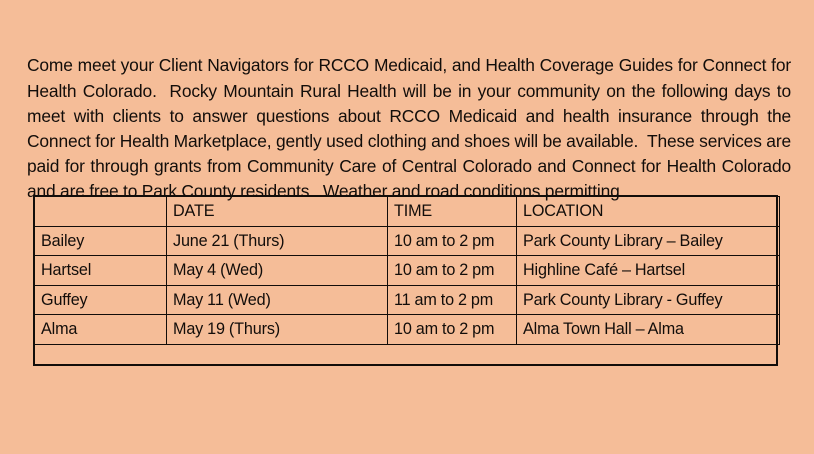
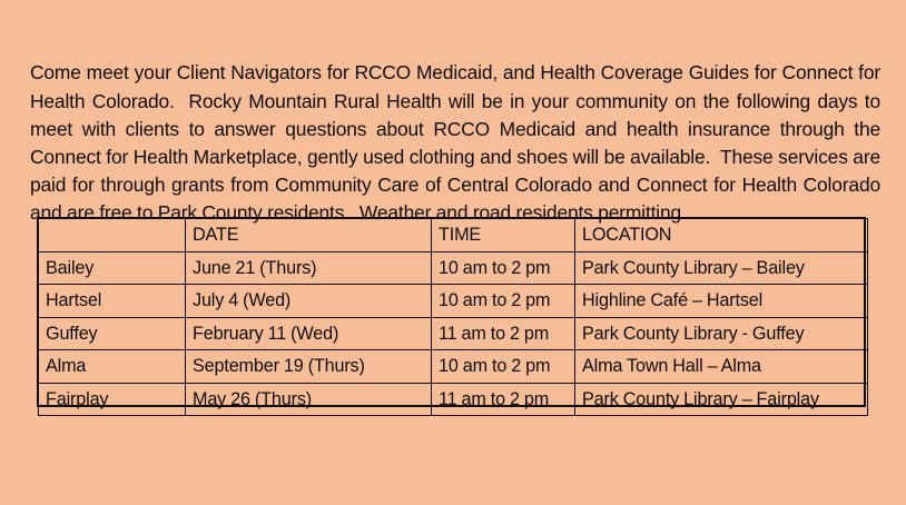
- Come meet your Client Navigators for RCCO Medicaid, and Health Coverage Guides for Connect for Health Colorado. Rocky Mountain Rural Health will be in your community on the following days to meet with clients to answer questions about RCCO Medicaid and health insurance through the Connect for Health Marketplace, gently used clothing and shoes will be available. These services are paid for through grants from Community Care of Central Colorado and Connect for Health Colorado and are free to Park County residents. Weather and road conditions permitting.
+ Come meet your Client Navigators for RCCO Medicaid, and Health Coverage Guides for Connect for Health Colorado. Rocky Mountain Rural Health will be in your community on the following days to meet with clients to answer questions about RCCO Medicaid and health insurance through the Connect for Health Marketplace, gently used clothing and shoes will be available. These services are paid for through grants from Community Care of Central Colorado and Connect for Health Colorado and are free to Park County residents. Weather and road residents permitting.
  	DATE	TIME	LOCATION
  Bailey	June 21 (Thurs)	10 am to 2 pm	Park County Library – Bailey
- Hartsel	May 4 (Wed)	10 am to 2 pm	Highline Café – Hartsel
+ Hartsel	July 4 (Wed)	10 am to 2 pm	Highline Café – Hartsel
- Guffey	May 11 (Wed)	11 am to 2 pm	Park County Library - Guffey
+ Guffey	February 11 (Wed)	11 am to 2 pm	Park County Library - Guffey
- Alma	May 19 (Thurs)	10 am to 2 pm	Alma Town Hall – Alma
+ Alma	September 19 (Thurs)	10 am to 2 pm	Alma Town Hall – Alma
+ Fairplay	May 26 (Thurs)	11 am to 2 pm	Park County Library – Fairplay
